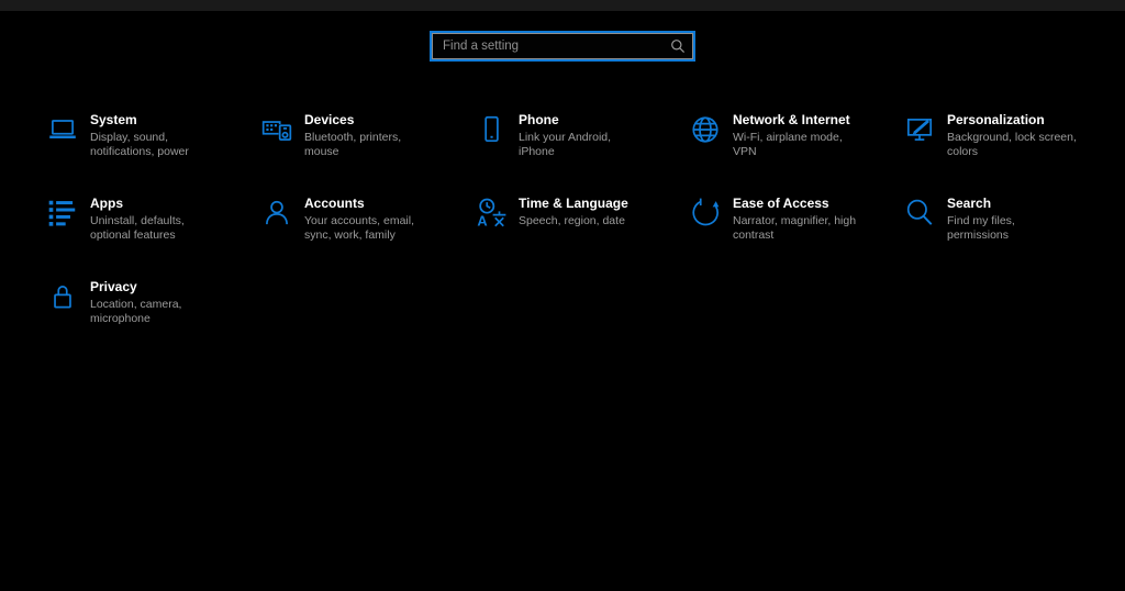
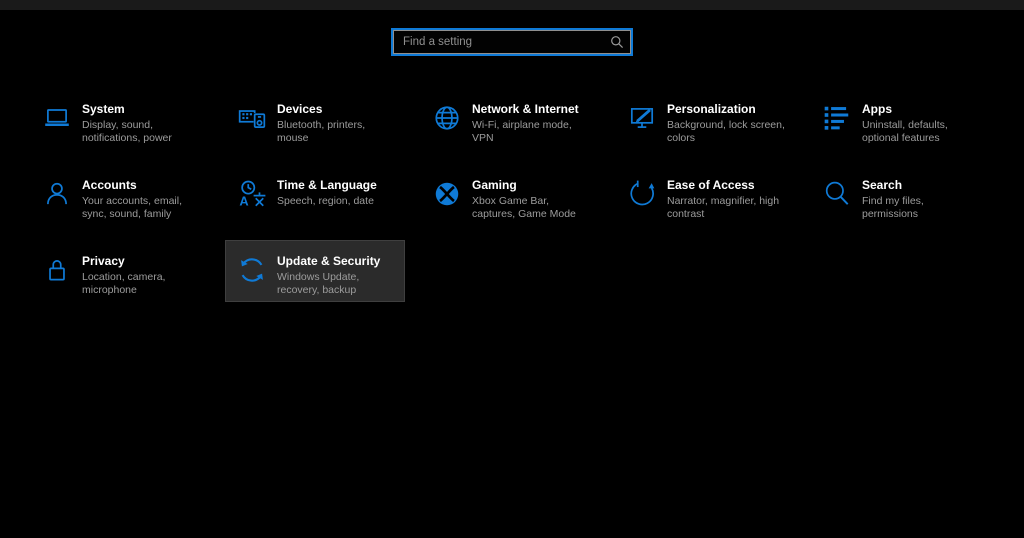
  Find a setting
  System
  Display, sound, notifications, power
  Devices
  Bluetooth, printers, mouse
- Phone
- Link your Android, iPhone
  Network & Internet
  Wi-Fi, airplane mode, VPN
  Personalization
  Background, lock screen, colors
  Apps
  Uninstall, defaults, optional features
  Accounts
- Your accounts, email, sync, work, family
+ Your accounts, email, sync, sound, family
  A
  Time & Language
  Speech, region, date
+ Gaming
+ Xbox Game Bar, captures, Game Mode
  Ease of Access
  Narrator, magnifier, high contrast
  Search
  Find my files, permissions
  Privacy
  Location, camera, microphone
+ Update & Security
+ Windows Update, recovery, backup
